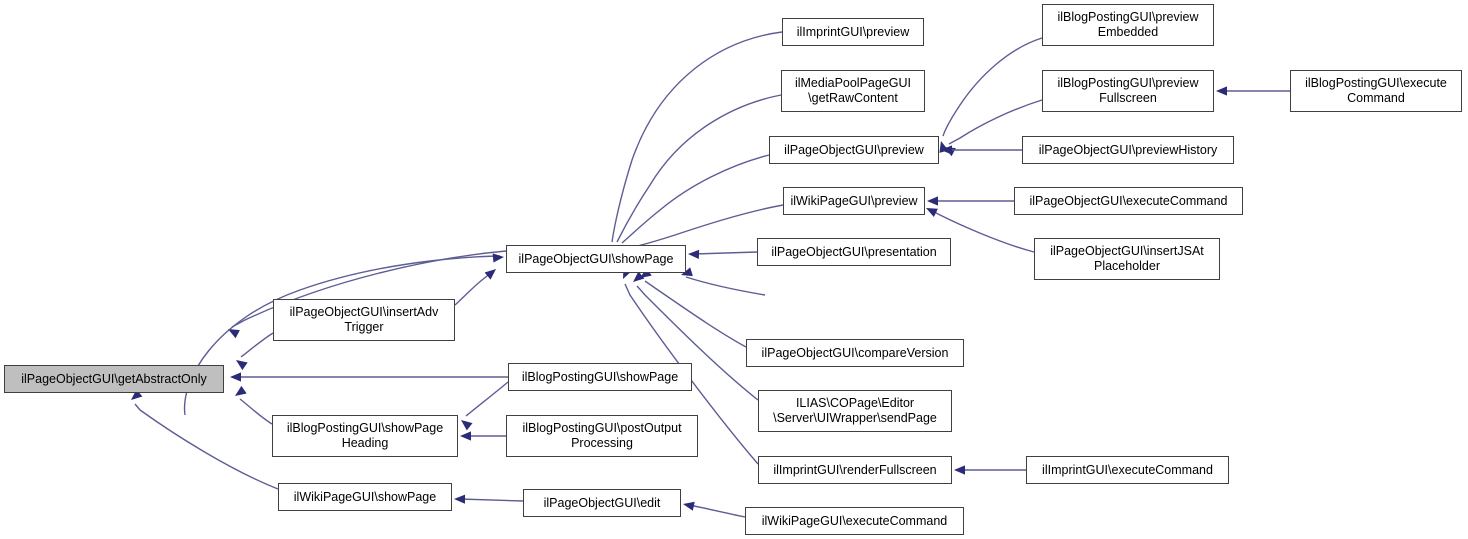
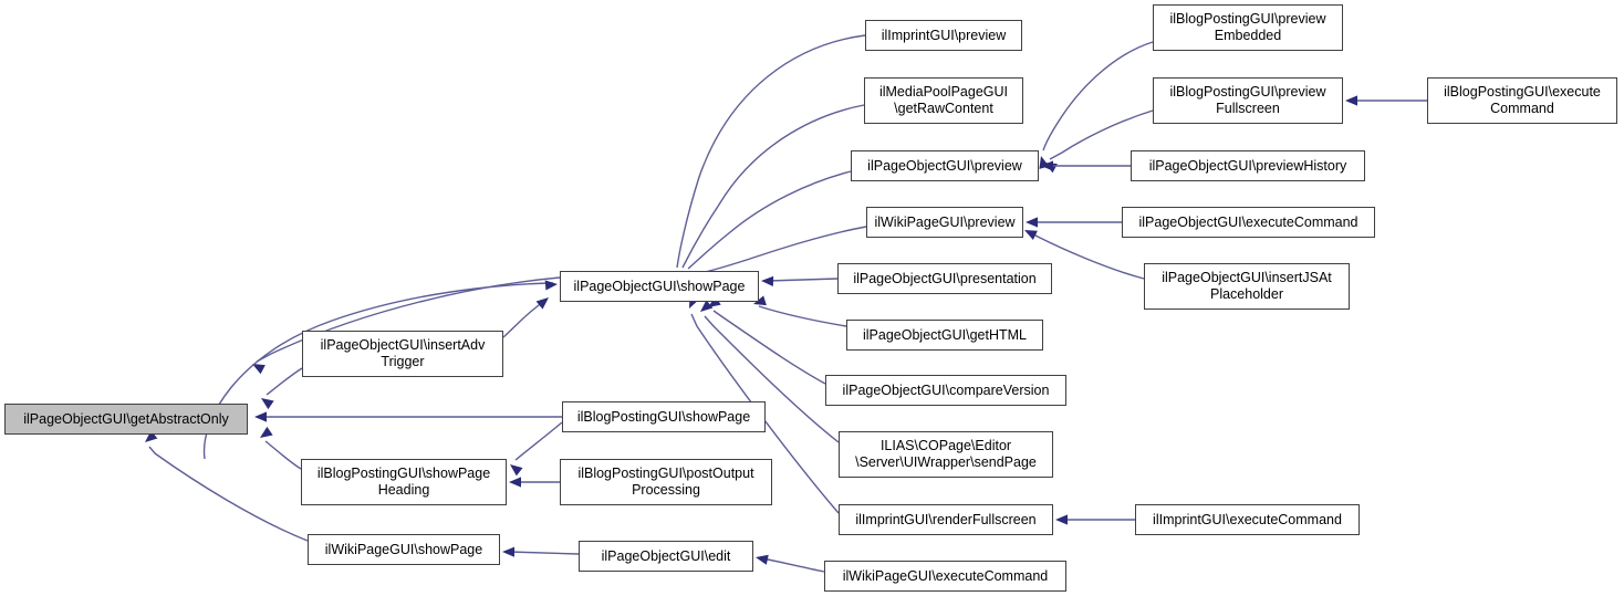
  ilPageObjectGUI\getAbstractOnly
  ilPageObjectGUI\showPage
  ilPageObjectGUI\insertAdv
  Trigger
  ilBlogPostingGUI\showPage
  ilBlogPostingGUI\showPage
  Heading
  ilBlogPostingGUI\postOutput
  Processing
  ilWikiPageGUI\showPage
  ilPageObjectGUI\edit
  ilImprintGUI\preview
  ilMediaPoolPageGUI
  \getRawContent
  ilPageObjectGUI\preview
  ilWikiPageGUI\preview
  ilPageObjectGUI\presentation
+ ilPageObjectGUI\getHTML
  ilPageObjectGUI\compareVersion
  ILIAS\COPage\Editor
  \Server\UIWrapper\sendPage
  ilImprintGUI\renderFullscreen
  ilWikiPageGUI\executeCommand
  ilBlogPostingGUI\preview
  Embedded
  ilBlogPostingGUI\preview
  Fullscreen
  ilPageObjectGUI\previewHistory
  ilPageObjectGUI\executeCommand
  ilPageObjectGUI\insertJSAt
  Placeholder
  ilImprintGUI\executeCommand
  ilBlogPostingGUI\execute
  Command
